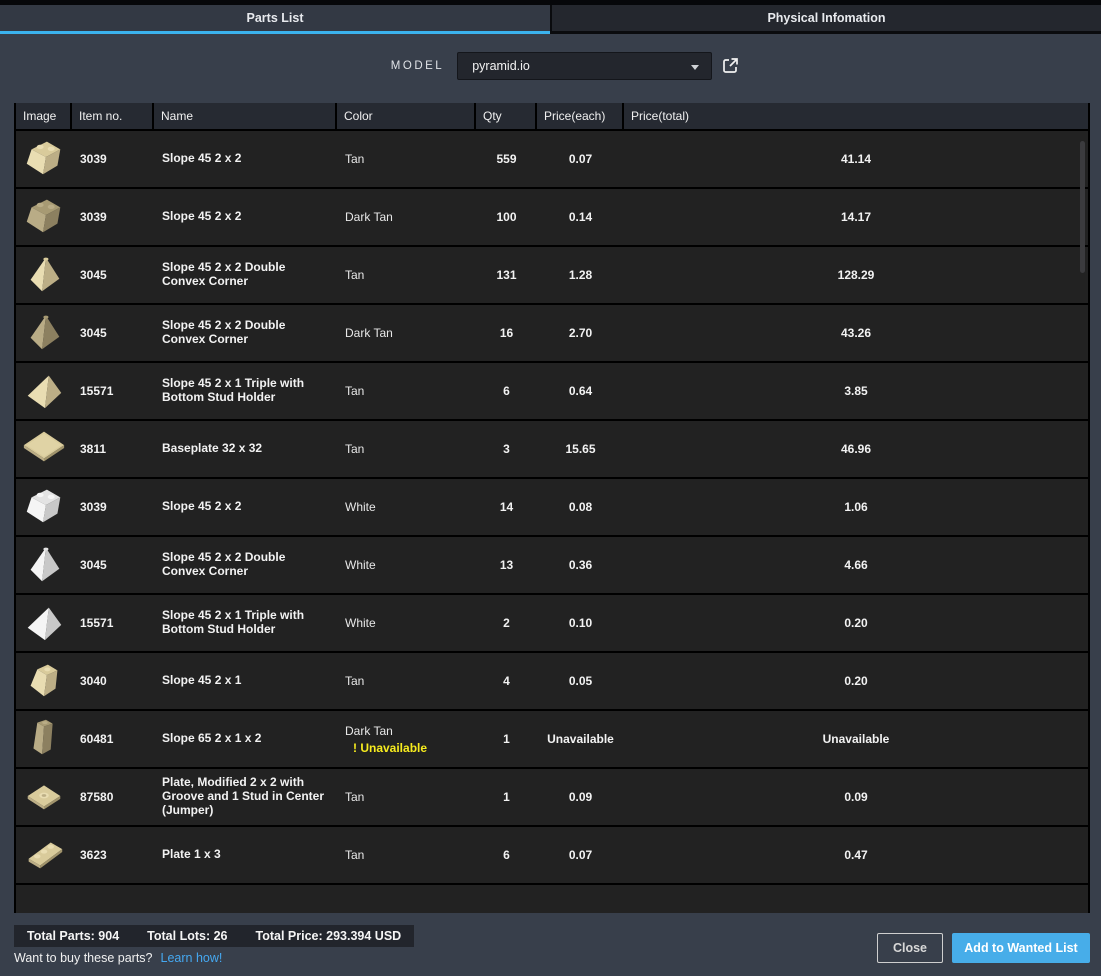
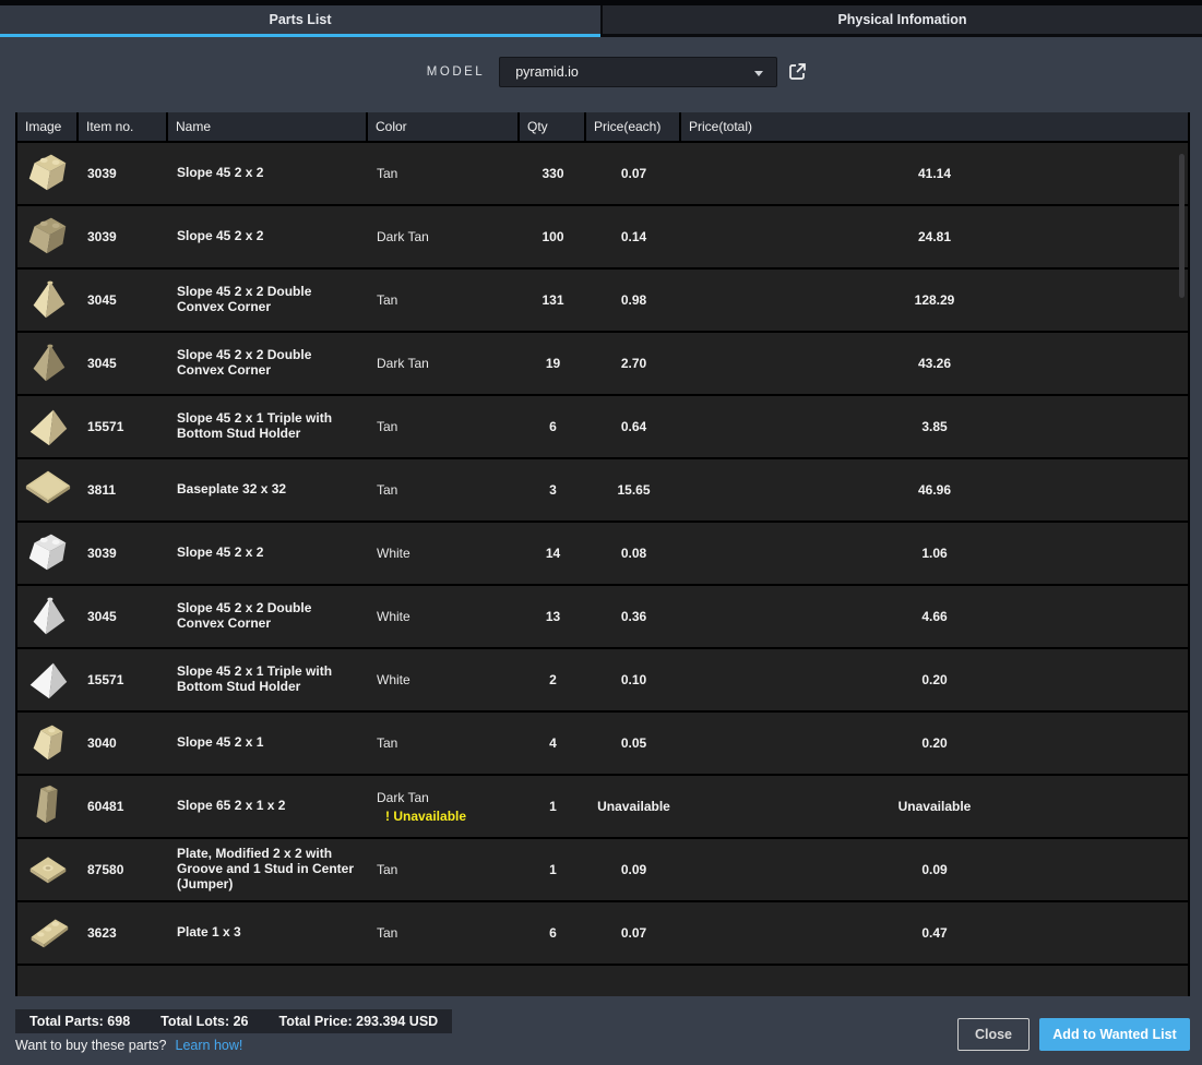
  Parts List
  Physical Infomation
  MODEL
  pyramid.io
  Image
  Item no.
  Name
  Color
  Qty
  Price(each)
  Price(total)
  3039
  Slope 45 2 x 2
  Tan
- 559
+ 330
  0.07
  41.14
  3039
  Slope 45 2 x 2
  Dark Tan
  100
  0.14
- 14.17
+ 24.81
  3045
  Slope 45 2 x 2 Double Convex Corner
  Tan
  131
- 1.28
+ 0.98
  128.29
  3045
  Slope 45 2 x 2 Double Convex Corner
  Dark Tan
- 16
+ 19
  2.70
  43.26
  15571
  Slope 45 2 x 1 Triple with Bottom Stud Holder
  Tan
  6
  0.64
  3.85
  3811
  Baseplate 32 x 32
  Tan
  3
  15.65
  46.96
  3039
  Slope 45 2 x 2
  White
  14
  0.08
  1.06
  3045
  Slope 45 2 x 2 Double Convex Corner
  White
  13
  0.36
  4.66
  15571
  Slope 45 2 x 1 Triple with Bottom Stud Holder
  White
  2
  0.10
  0.20
  3040
  Slope 45 2 x 1
  Tan
  4
  0.05
  0.20
  60481
  Slope 65 2 x 1 x 2
  Dark Tan
  ! Unavailable
  1
  Unavailable
  Unavailable
  87580
  Plate, Modified 2 x 2 with Groove and 1 Stud in Center (Jumper)
  Tan
  1
  0.09
  0.09
  3623
  Plate 1 x 3
  Tan
  6
  0.07
  0.47
- Total Parts: 904
+ Total Parts: 698
  Total Lots: 26
  Total Price: 293.394 USD
  Want to buy these parts?
  Learn how!
  Close
  Add to Wanted List
